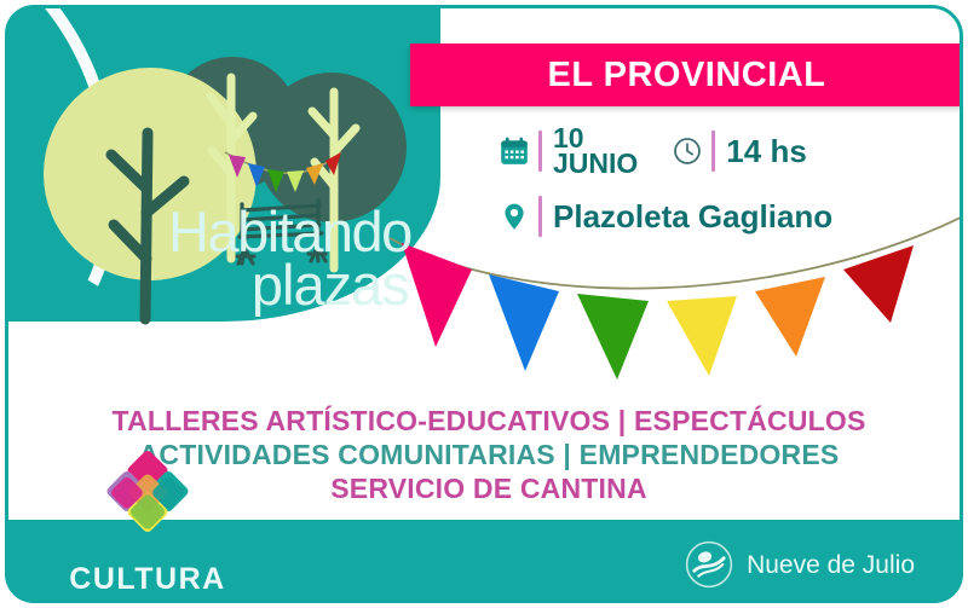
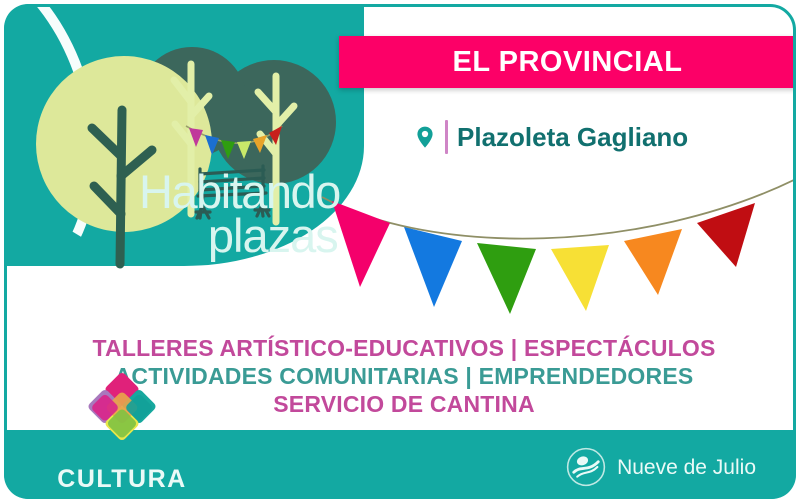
  Habitando
  plazas
  EL PROVINCIAL
- 10
- JUNIO
- 14 hs
  Plazoleta Gagliano
  TALLERES ARTÍSTICO-EDUCATIVOS | ESPECTÁCULOS
  CTIVIDADES COMUNITARIAS | EMPRENDEDORES
  SERVICIO DE CANTINA
  CULTURA
  Nueve de Julio
